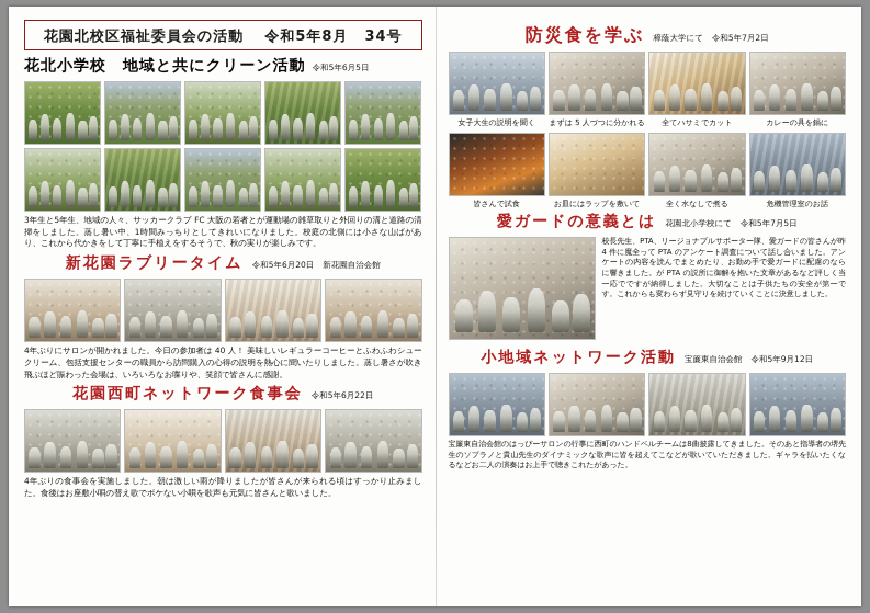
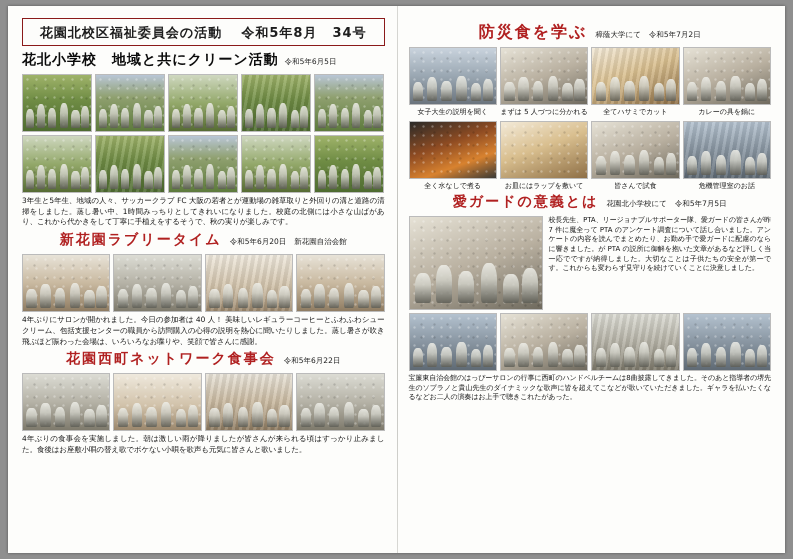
  花園北校区福祉委員会の活動 令和5年8月 34号
  花北小学校 地域と共にクリーン活動
  令和5年6月5日
  3年生と5年生、地域の人々、サッカークラブ FC 大阪の若者とが運動場の雑草取りと外回りの溝と道路の清掃をしました。蒸し暑い中、1時間みっちりとしてきれいになりました。校庭の北側には小さな山ばがあり、これから代かきをして丁寧に手植えをするそうで、秋の実りが楽しみです。
  新花園ラブリータイム
  令和5年6月20日
  新花園自治会館
  4年ぶりにサロンが開かれました。今日の参加者は 40 人！ 美味しいレギュラーコーヒーとふわふわシュークリーム、包括支援センターの職員から訪問購入の心得の説明を熱心に聞いたりしました。蒸し暑さが吹き飛ぶほど賑わった会場は、いろいろなお喋りや、笑顔で皆さんに感謝。
  花園西町ネットワーク食事会
  令和5年6月22日
  4年ぶりの食事会を実施しました。朝は激しい雨が降りましたが皆さんが来られる頃はすっかり止みました。食後はお座敷小唄の替え歌でボケない小唄を歌声も元気に皆さんと歌いました。
  防災食を学ぶ
  樟蔭大学にて
  令和5年7月2日
  女子大生の説明を聞く
  まずは 5 人づつに分かれる
  全てハサミでカット
  カレーの具を鍋に
- 皆さんで試食
+ 全く水なしで煮る
  お皿にはラップを敷いて
- 全く水なしで煮る
+ 皆さんで試食
  危機管理室のお話
  愛ガードの意義とは
  花園北小学校にて
  令和5年7月5日
- 校長先生、PTA、リージョナブルサポーター隊、愛ガードの皆さんが昨 4 件に魔全って PTA のアンケート調査について話し合いました。アンケートの内容を読んでまとめたり、お勤め手で愛ガードに配慮のならに響きました。が PTA の説所に御解を抱いた文章があるなど評しく当一応でですが納得しました。大切なことは子供たちの安全が第一です。これからも変わらず見守りを続けていくことに決意しました。
+ 校長先生、PTA、リージョナブルサポーター隊、愛ガードの皆さんが昨 7 件に魔全って PTA のアンケート調査について話し合いました。アンケートの内容を読んでまとめたり、お勤め手で愛ガードに配慮のならに響きました。が PTA の説所に御解を抱いた文章があるなど評しく当一応でですが納得しました。大切なことは子供たちの安全が第一です。これからも変わらず見守りを続けていくことに決意しました。
- 小地域ネットワーク活動
- 宝簾東自治会館
- 令和5年9月12日
  宝簾東自治会館のはっぴーサロンの行事に西町のハンドベルチームは8曲披露してきました。そのあと指導者の堺先生のソプラノと貴山先生のダイナミックな歌声に皆を超えてこなどが歌いていただきました。ギャラを払いたくなるなどお二人の演奏はお上手で聴きこれたがあった。
